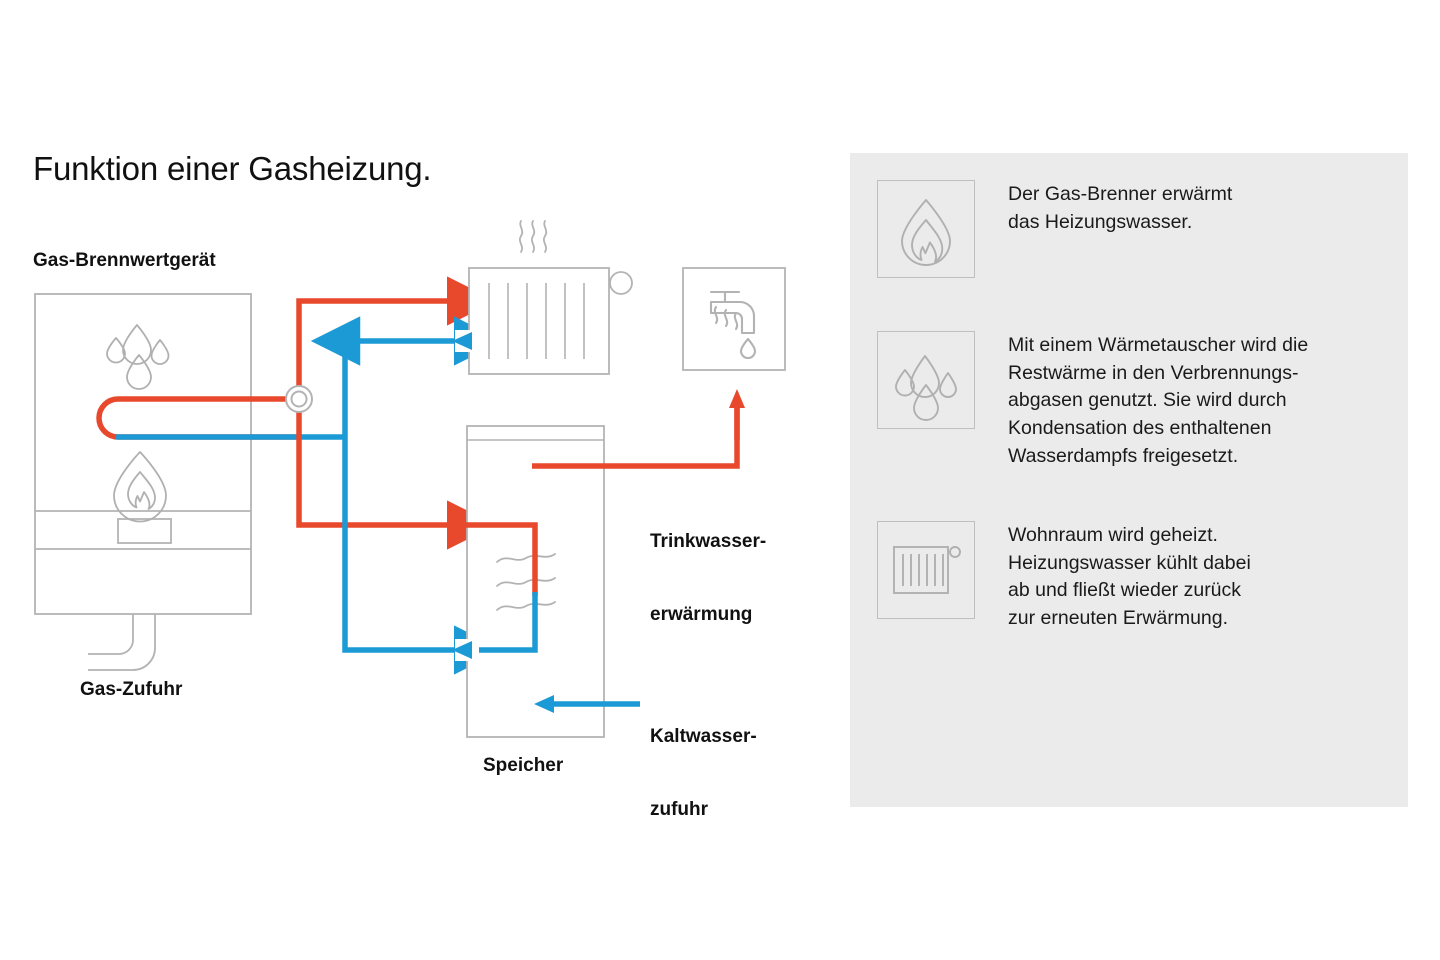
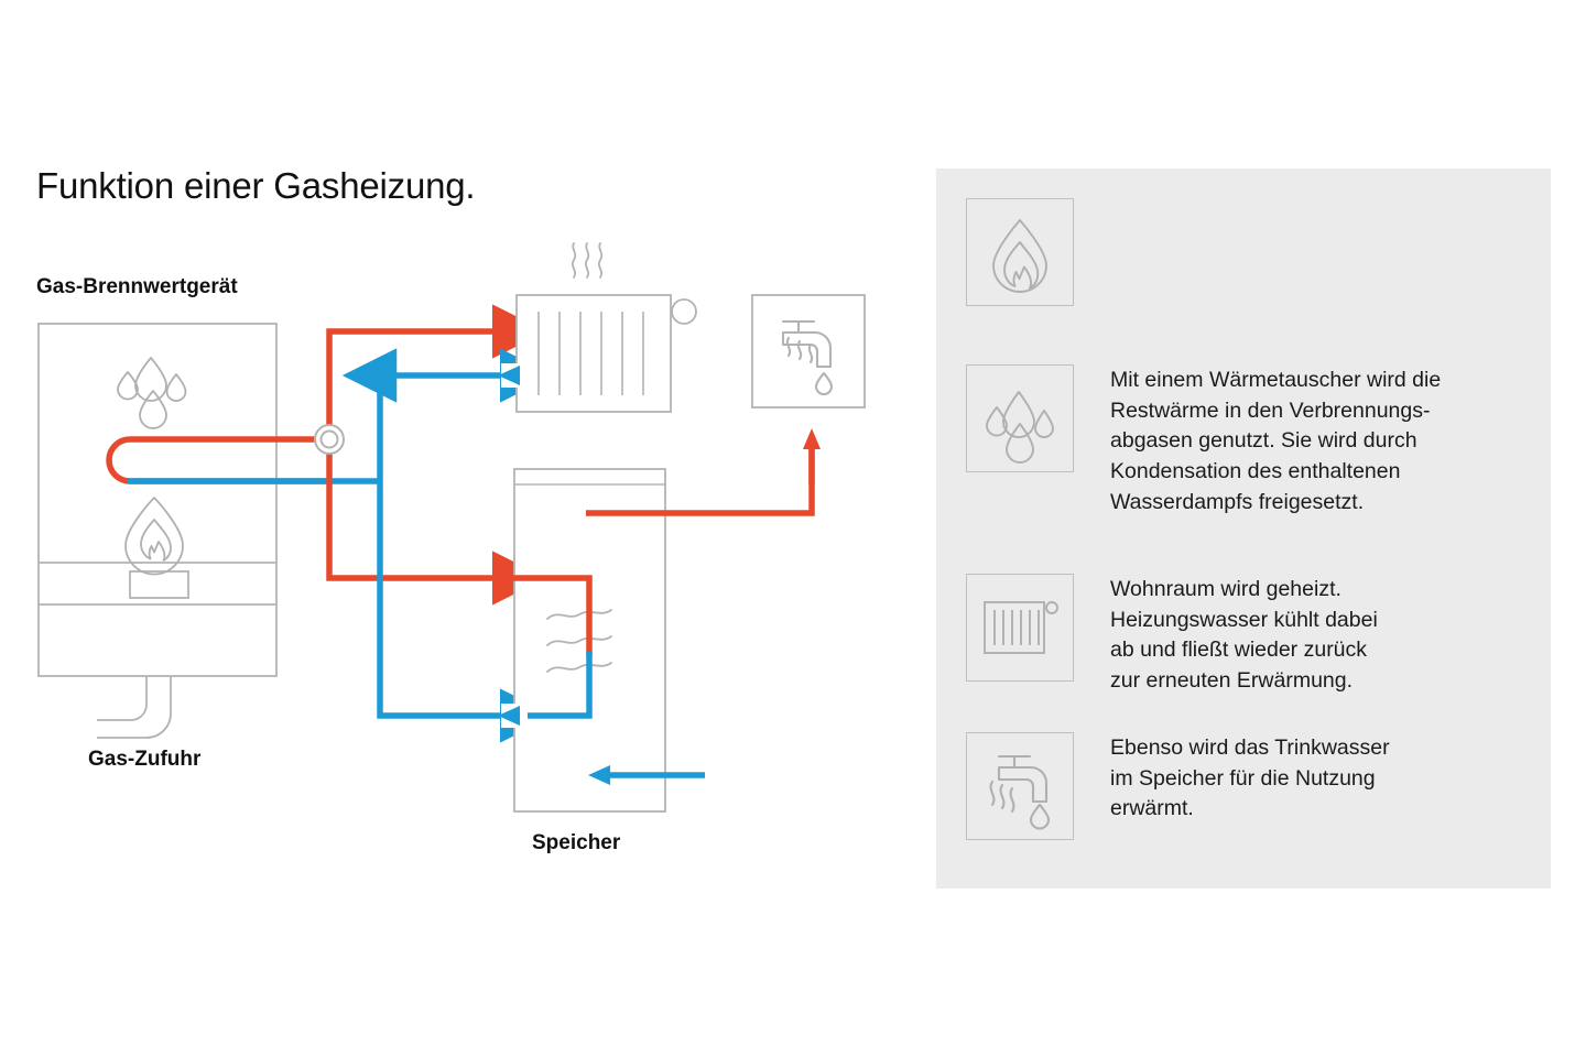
  Funktion einer Gasheizung.
  Gas-Brennwertgerät
  Gas-Zufuhr
  Speicher
- Trinkwasser-
- erwärmung
- Kaltwasser-
- zufuhr
- Der Gas-Brenner erwärmt
- das Heizungswasser.
  Mit einem Wärmetauscher wird die
  Restwärme in den Verbrennungs-
  abgasen genutzt. Sie wird durch
  Kondensation des enthaltenen
  Wasserdampfs freigesetzt.
  Wohnraum wird geheizt.
  Heizungswasser kühlt dabei
  ab und fließt wieder zurück
  zur erneuten Erwärmung.
+ Ebenso wird das Trinkwasser
+ im Speicher für die Nutzung
+ erwärmt.
